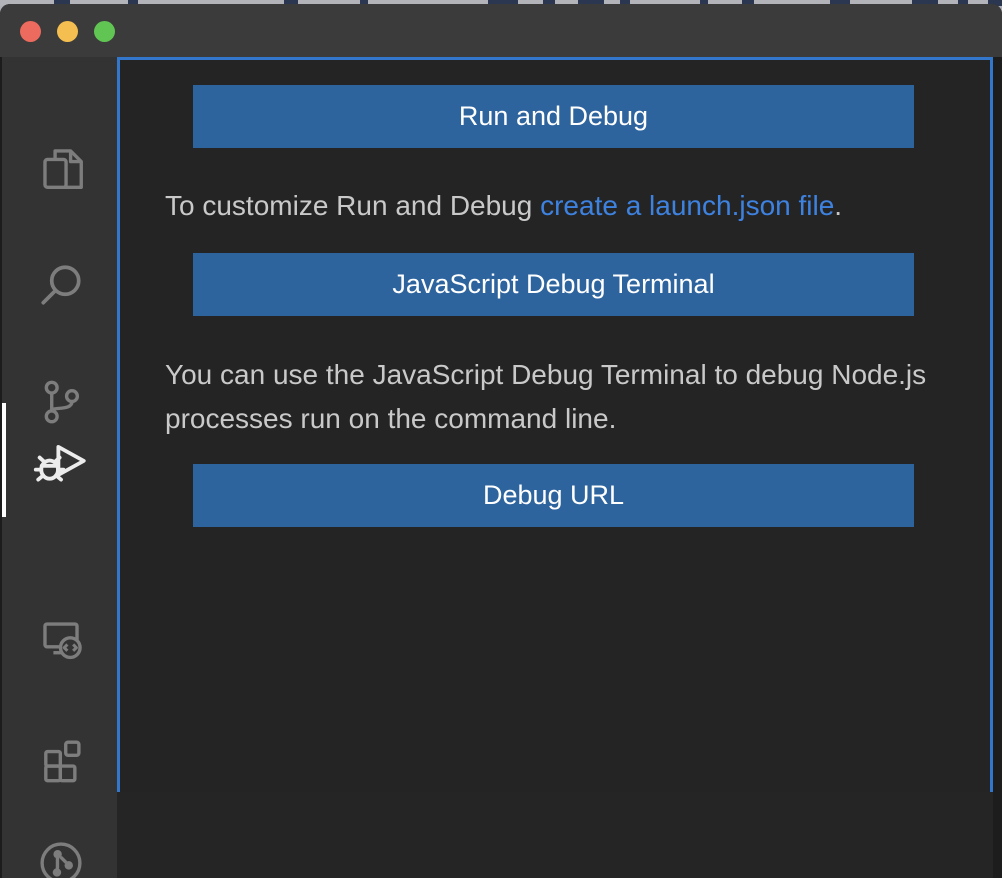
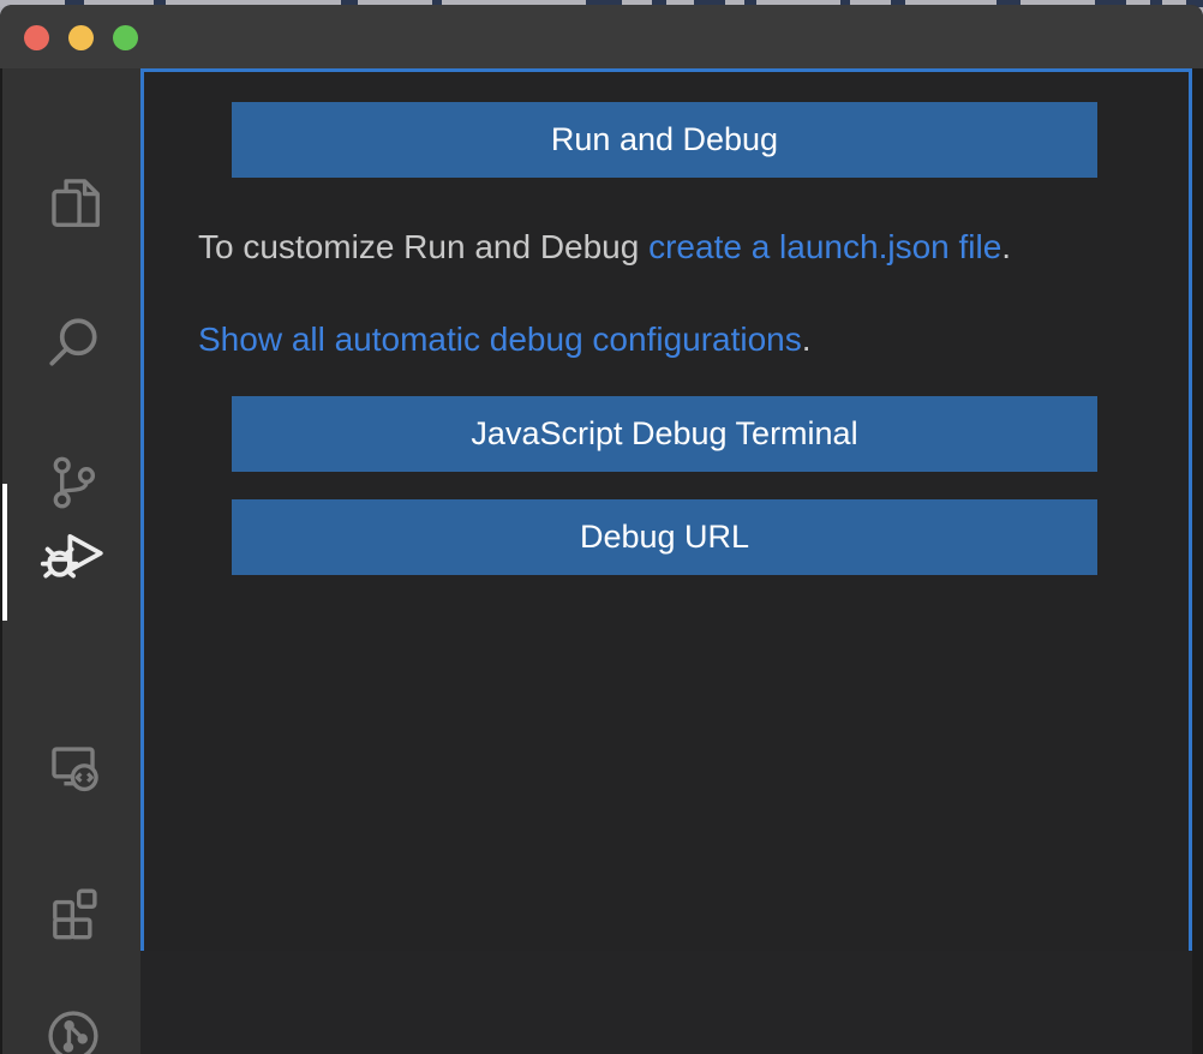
  Run and Debug
  To customize Run and Debug create a launch.json file.
+ Show all automatic debug configurations.
  JavaScript Debug Terminal
- You can use the JavaScript Debug Terminal to debug Node.js processes run on the command line.
  Debug URL
